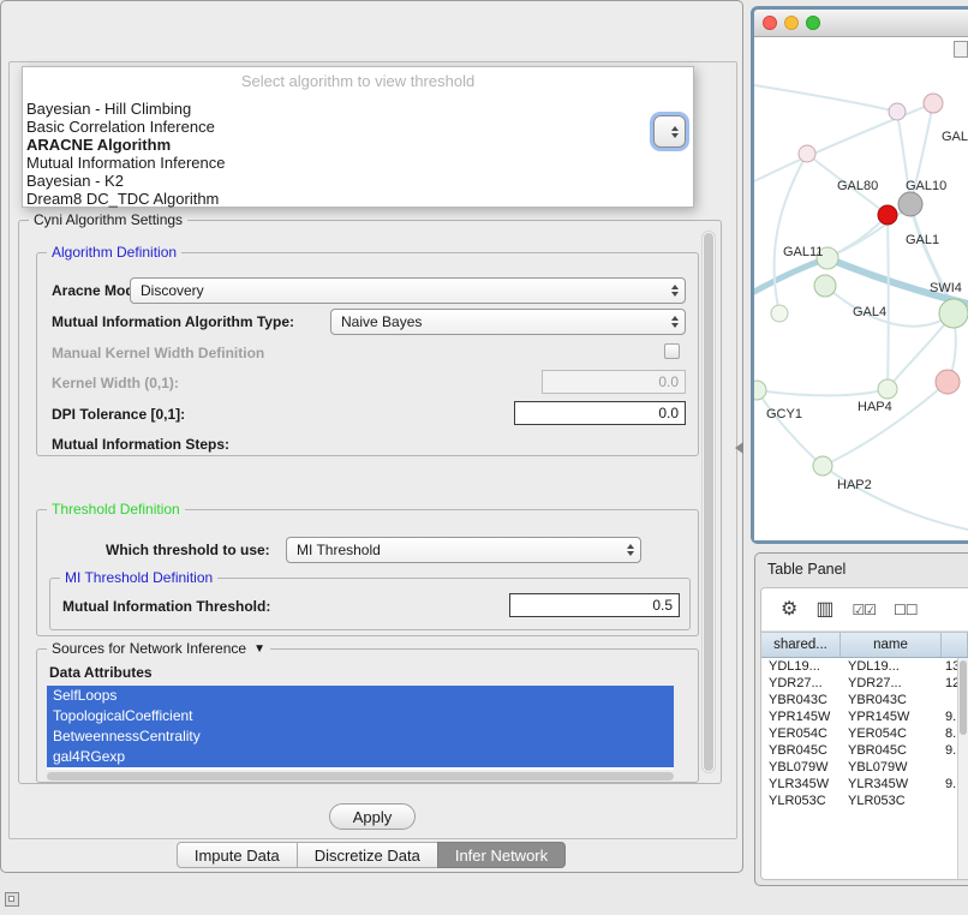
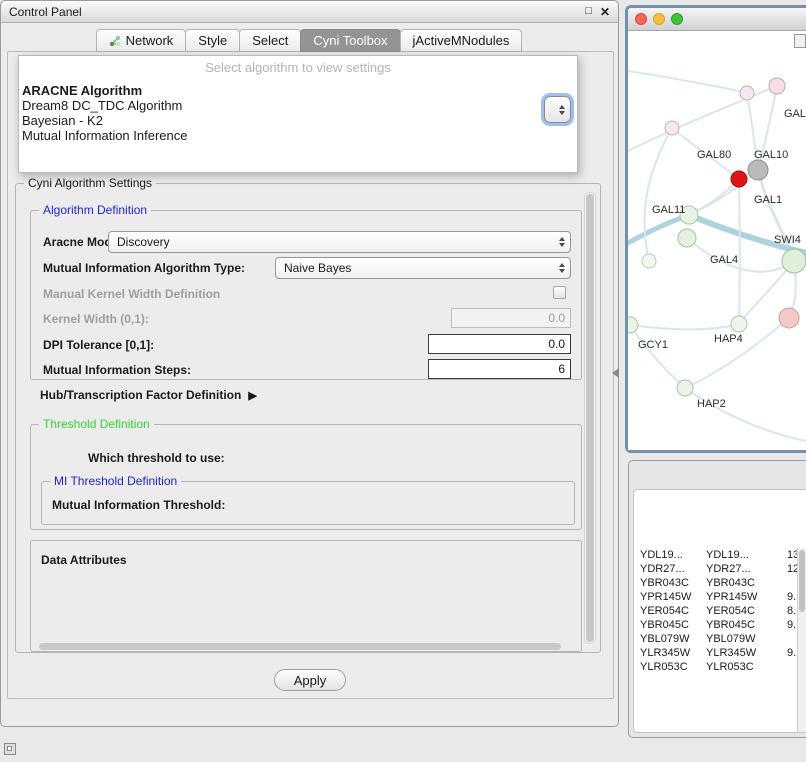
+ Control Panel
+ □
+ ✕
+ Network
+ Style
+ Select
+ Cyni Toolbox
+ jActiveMNodules
  Cyni Algorithm Settings
  Algorithm Definition
  Aracne Mo
  Discovery
  Mutual Information Algorithm Type:
  Naive Bayes
  Manual Kernel Width Definition
  Kernel Width (0,1):
  0.0
  DPI Tolerance [0,1]:
  0.0
  Mutual Information Steps:
+ 6
+ Hub/Transcription Factor Definition
+ ▶
  Threshold Definition
  Which threshold to use:
- MI Threshold
  MI Threshold Definition
  Mutual Information Threshold:
- 0.5
- Sources for Network Inference
- ▼
  Data Attributes
- SelfLoops
- TopologicalCoefficient
- BetweennessCentrality
- gal4RGexp
  Apply
- Impute Data
- Discretize Data
- Infer Network
- Select algorithm to view threshold
+ Select algorithm to view settings
- Bayesian - Hill Climbing
- Basic Correlation Inference
  ARACNE Algorithm
- Mutual Information Inference
+ Dream8 DC_TDC Algorithm
  Bayesian - K2
- Dream8 DC_TDC Algorithm
+ Mutual Information Inference
  GAL
  GAL80
  GAL10
  GAL11
  GAL1
  SWI4
  GAL4
  GCY1
  HAP4
  HAP2
- Table Panel
- ⚙
- ▥
- ☑☑
- ☐☐
- shared...
- name
  YDL19...
  YDL19...
  YDR27...
  YDR27...
  YBR043C
  YBR043C
  YPR145W
  YPR145W
  9.
  YER054C
  YER054C
  8.
  YBR045C
  YBR045C
  9.
  YBL079W
  YBL079W
  YLR345W
  YLR345W
  9.
  YLR053C
  YLR053C
